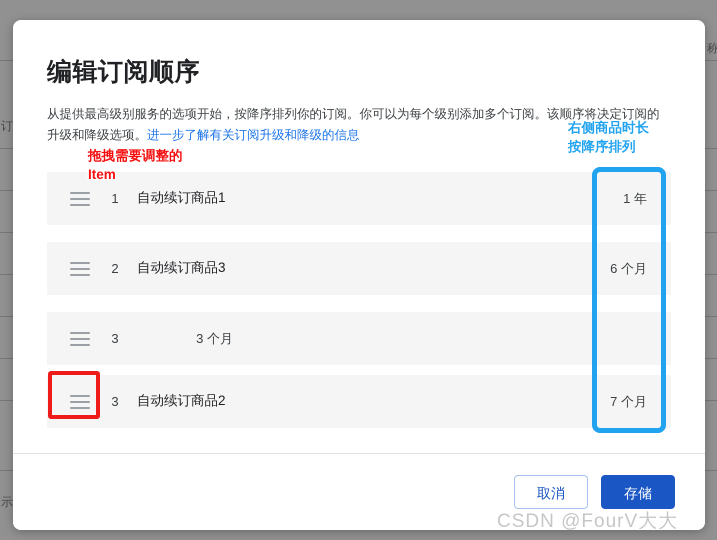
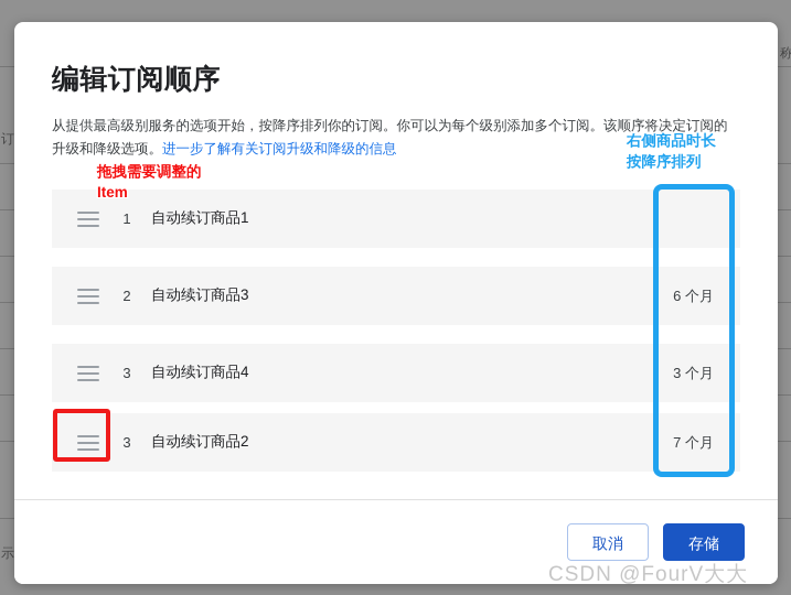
  订
  示
  称
  编辑订阅顺序
  从提供最高级别服务的选项开始，按降序排列你的订阅。你可以为每个级别添加多个订阅。该顺序将决定订阅的升级和降级选项。进一步了解有关订阅升级和降级的信息
  1
  自动续订商品1
- 1 年
  2
  自动续订商品3
  6 个月
  3
+ 自动续订商品4
  3 个月
  3
  自动续订商品2
  7 个月
  取消
  存储
  拖拽需要调整的
  Item
  右侧商品时长
  按降序排列
  CSDN @FourV大大
